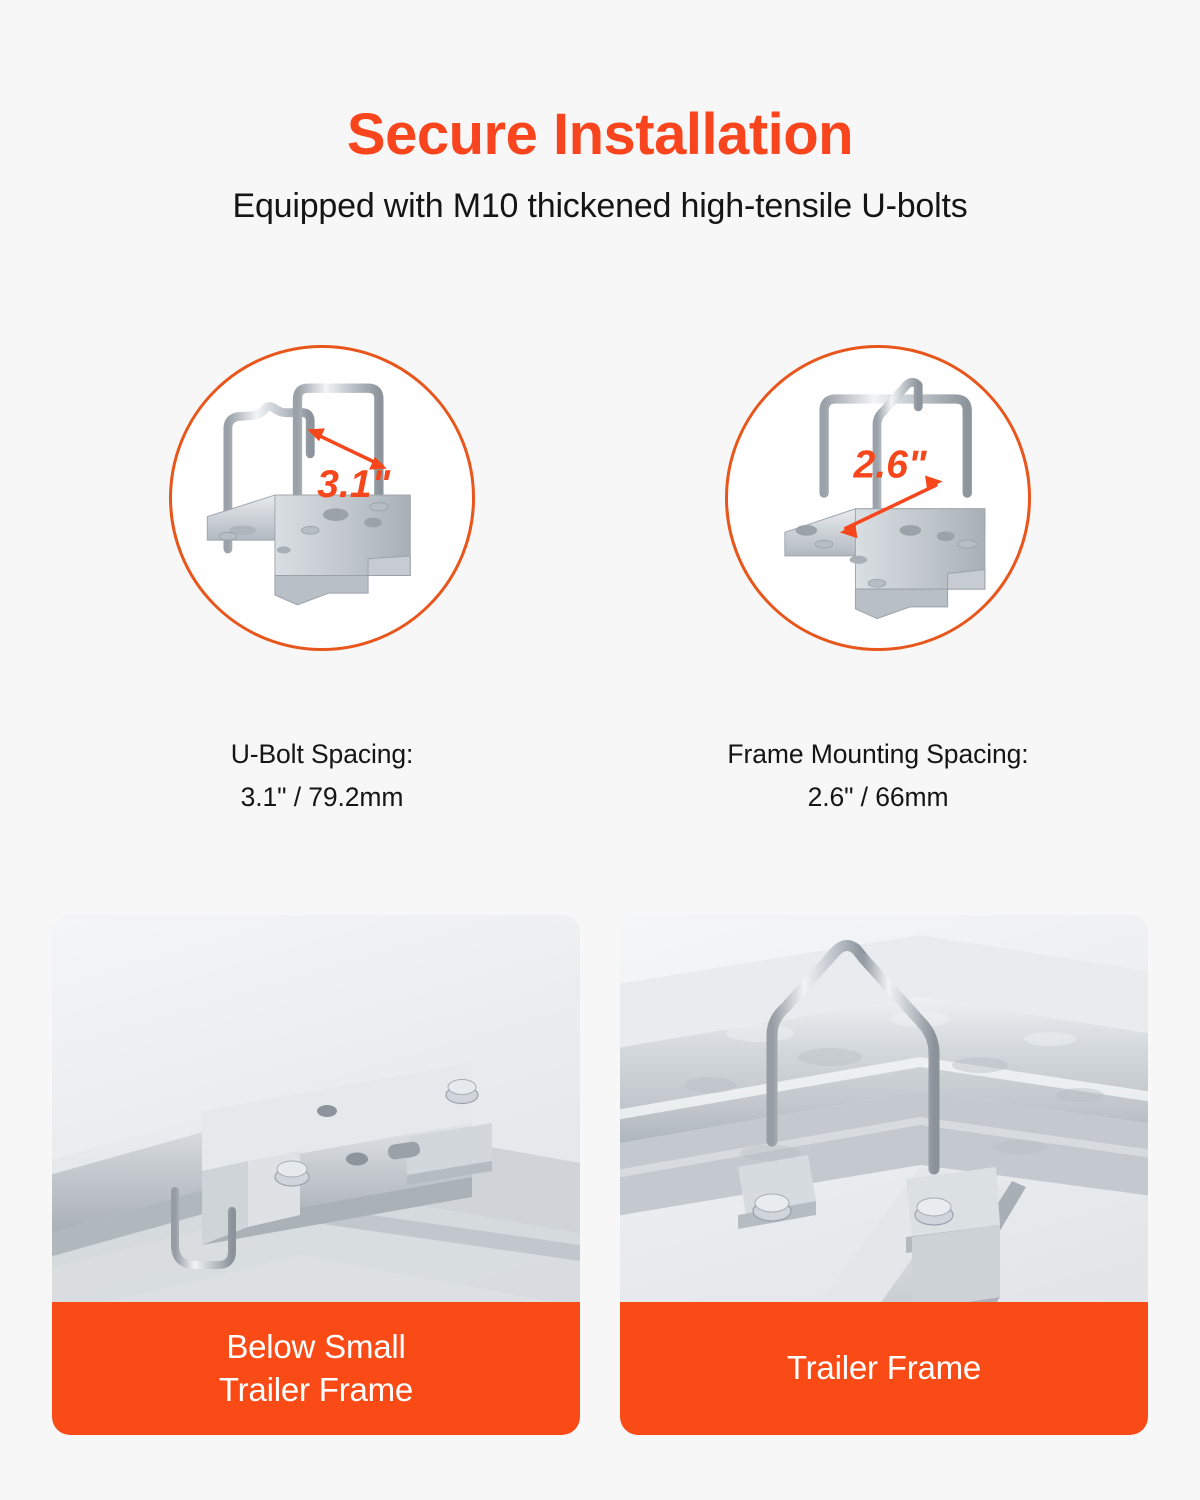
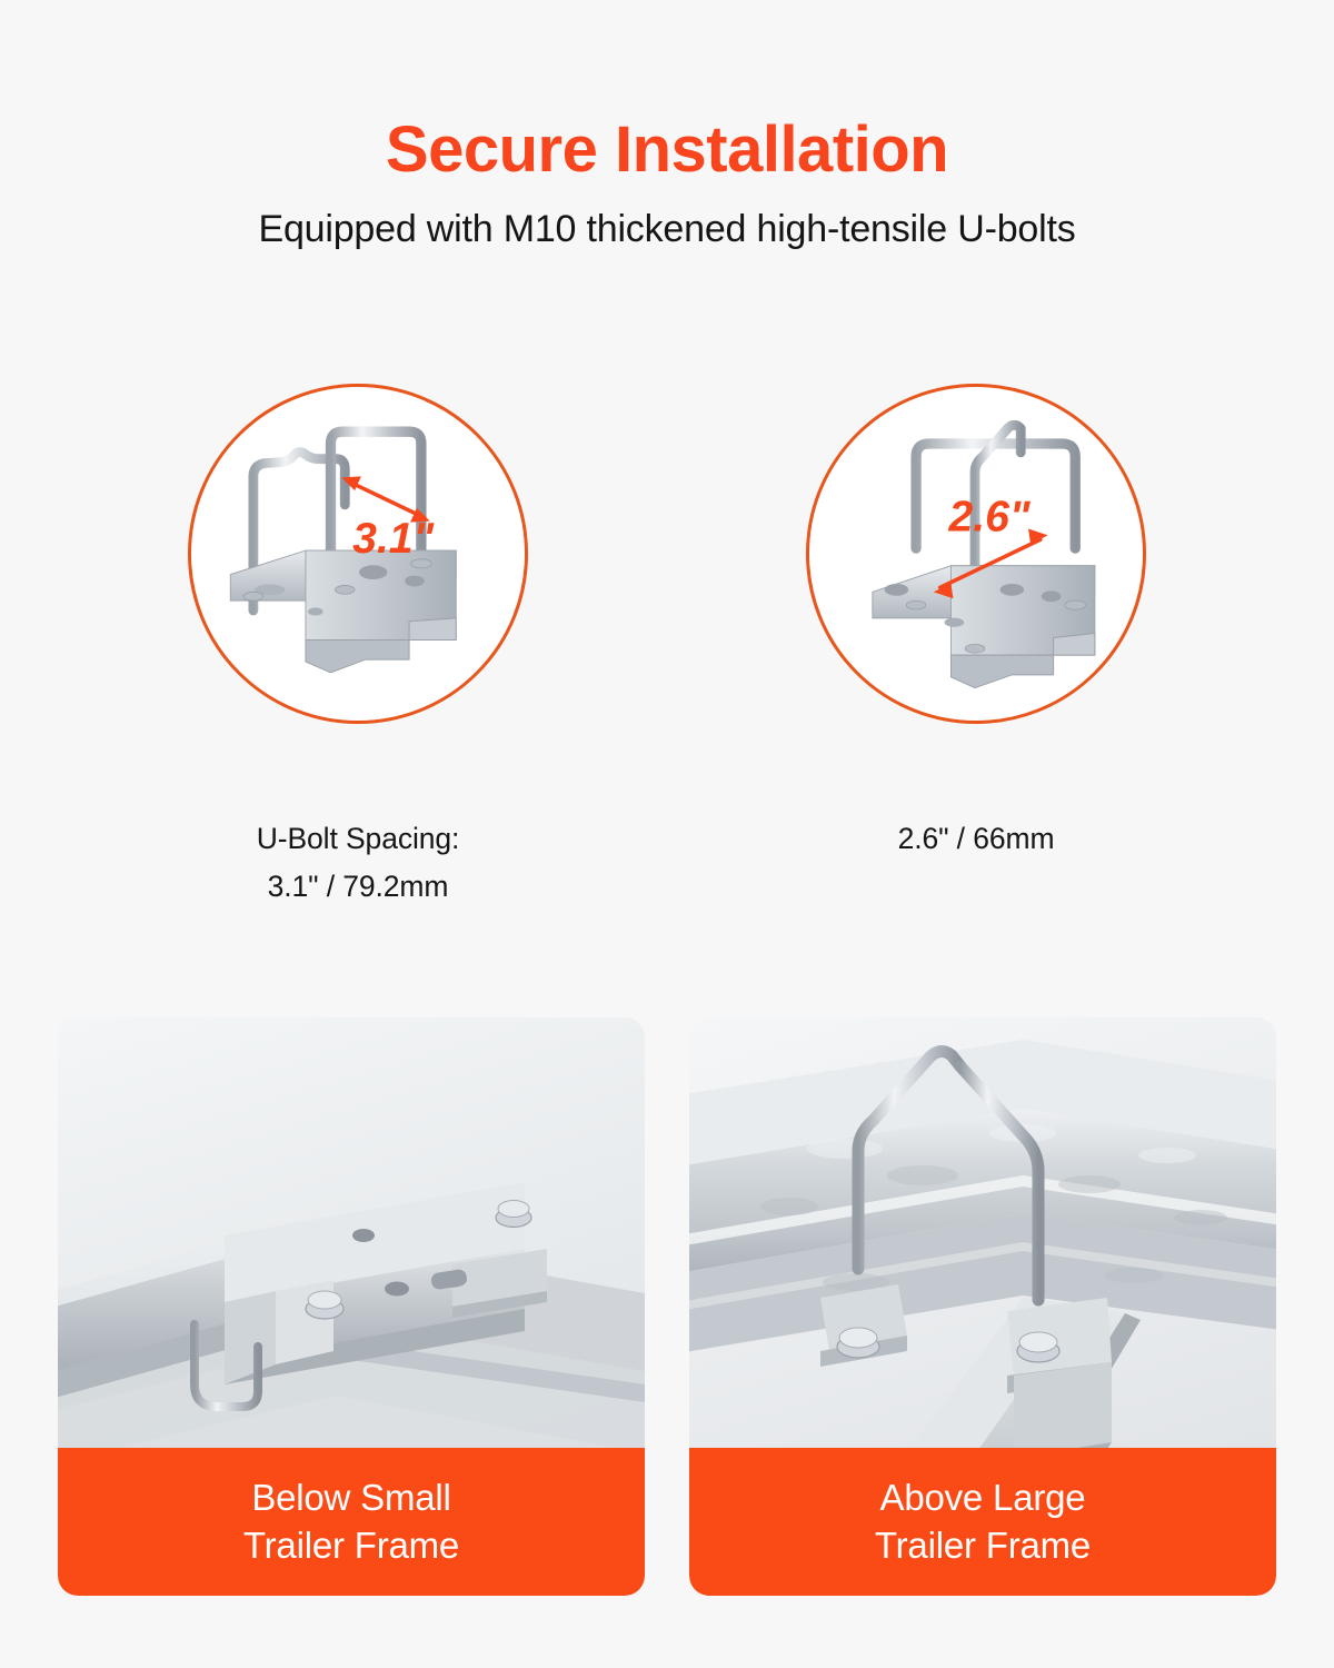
  Secure Installation
  Equipped with M10 thickened high-tensile U-bolts
  3.1"
  U-Bolt Spacing:
  3.1" / 79.2mm
  2.6"
- Frame Mounting Spacing:
  2.6" / 66mm
  Below Small
  Trailer Frame
+ Above Large
  Trailer Frame
